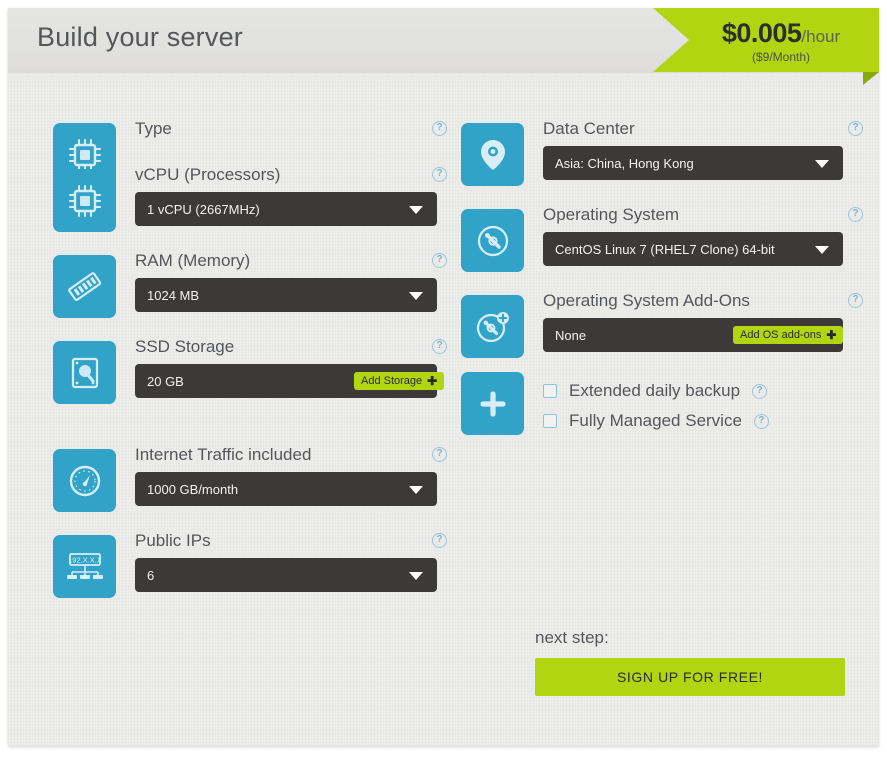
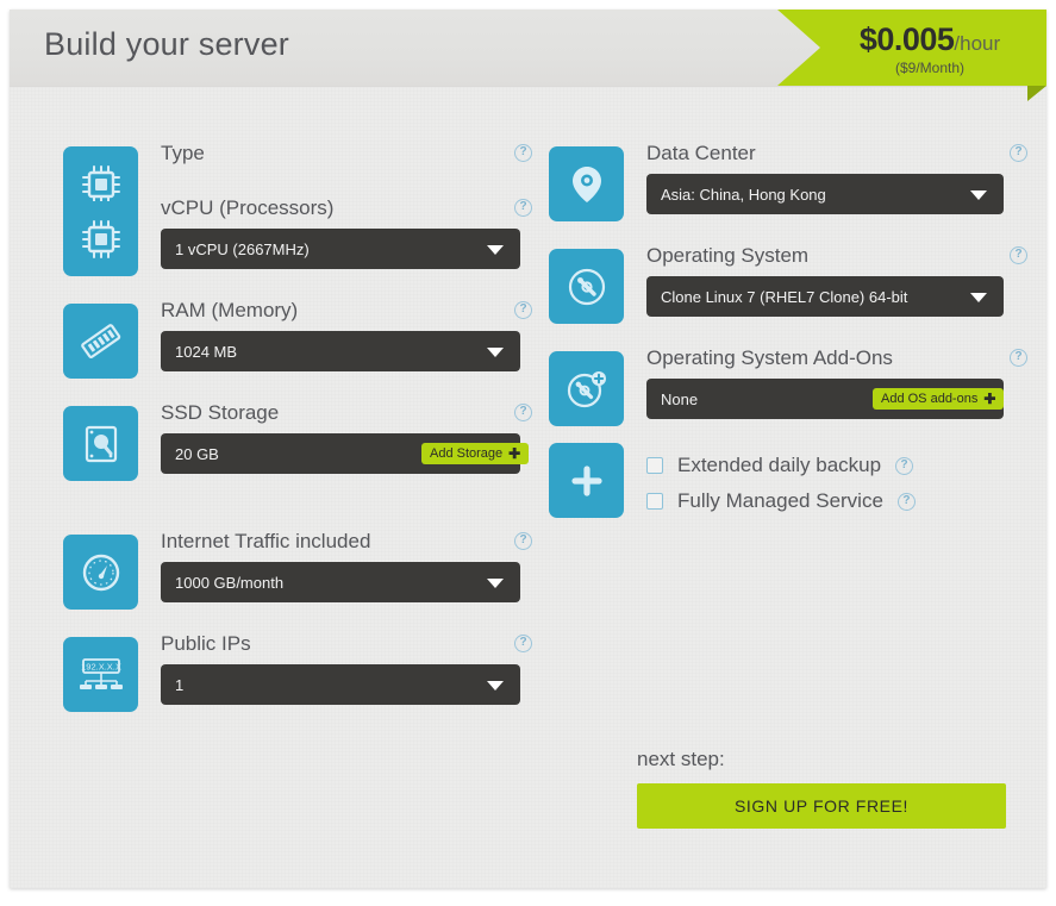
  Build your server
  $0.005/hour
  ($9/Month)
  Type
  ?
  vCPU (Processors)
  ?
  1 vCPU (2667MHz)
  RAM (Memory)
  ?
  1024 MB
  SSD Storage
  ?
  20 GB
  Add Storage
  ✚
  Internet Traffic included
  ?
  1000 GB/month
  192.X.X.X
  Public IPs
  ?
- 6
+ 1
  Data Center
  ?
  Asia: China, Hong Kong
  Operating System
  ?
- CentOS Linux 7 (RHEL7 Clone) 64-bit
+ Clone Linux 7 (RHEL7 Clone) 64-bit
  Operating System Add-Ons
  ?
  None
  Add OS add-ons
  ✚
  Extended daily backup
  ?
  Fully Managed Service
  ?
  next step:
  SIGN UP FOR FREE!
